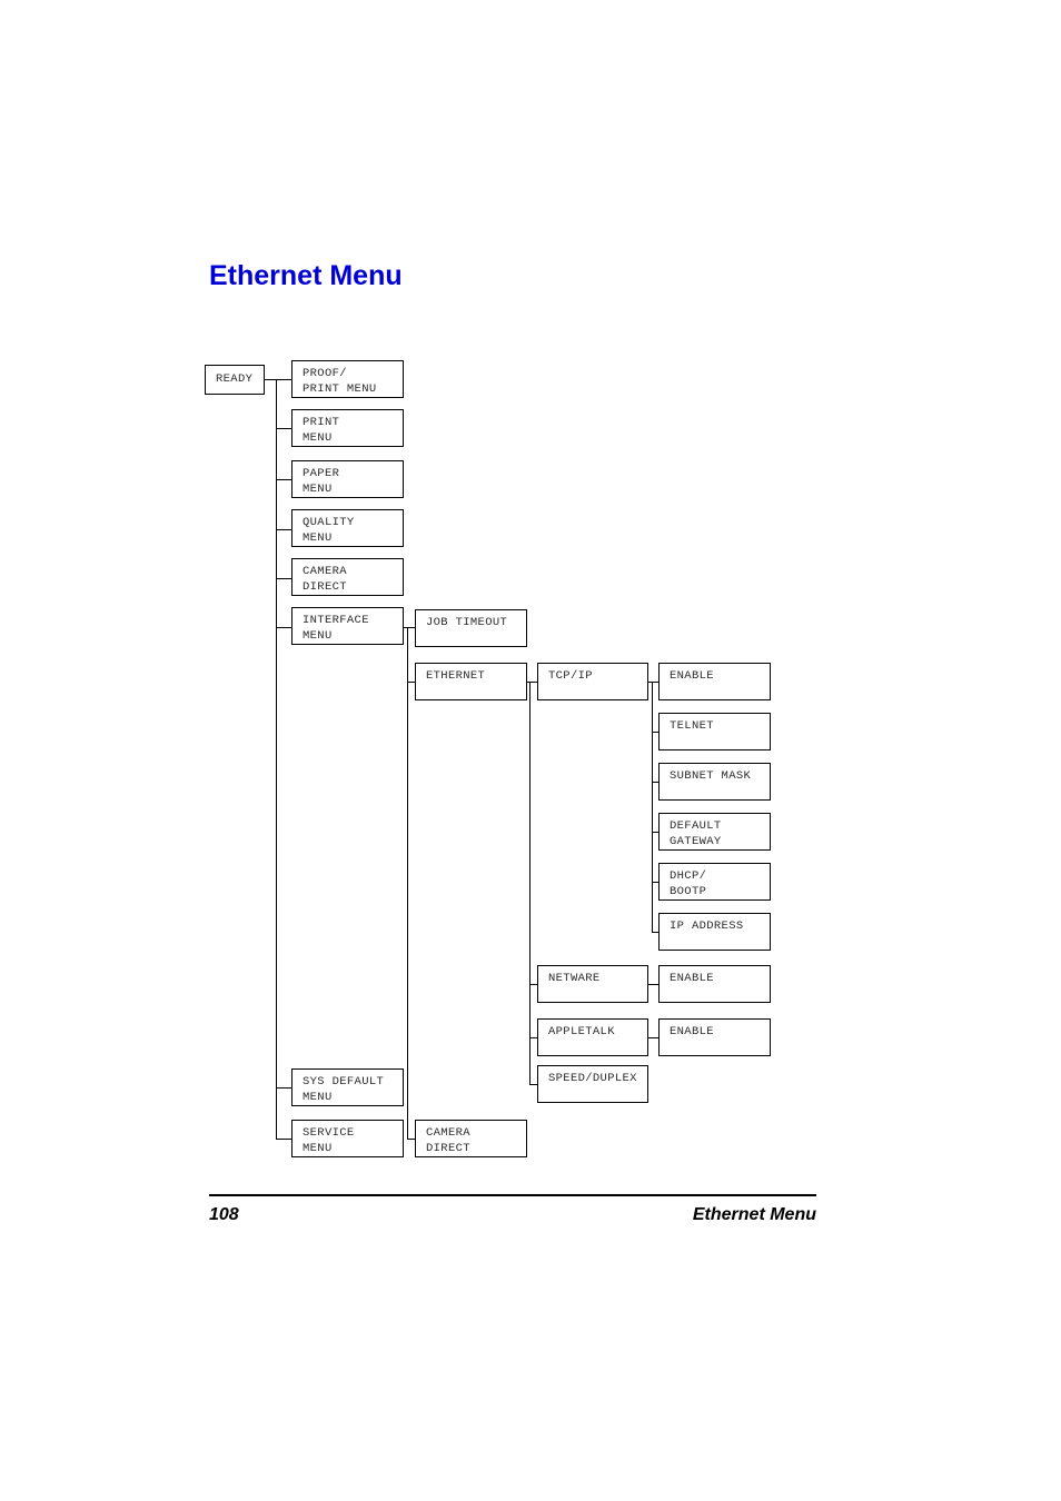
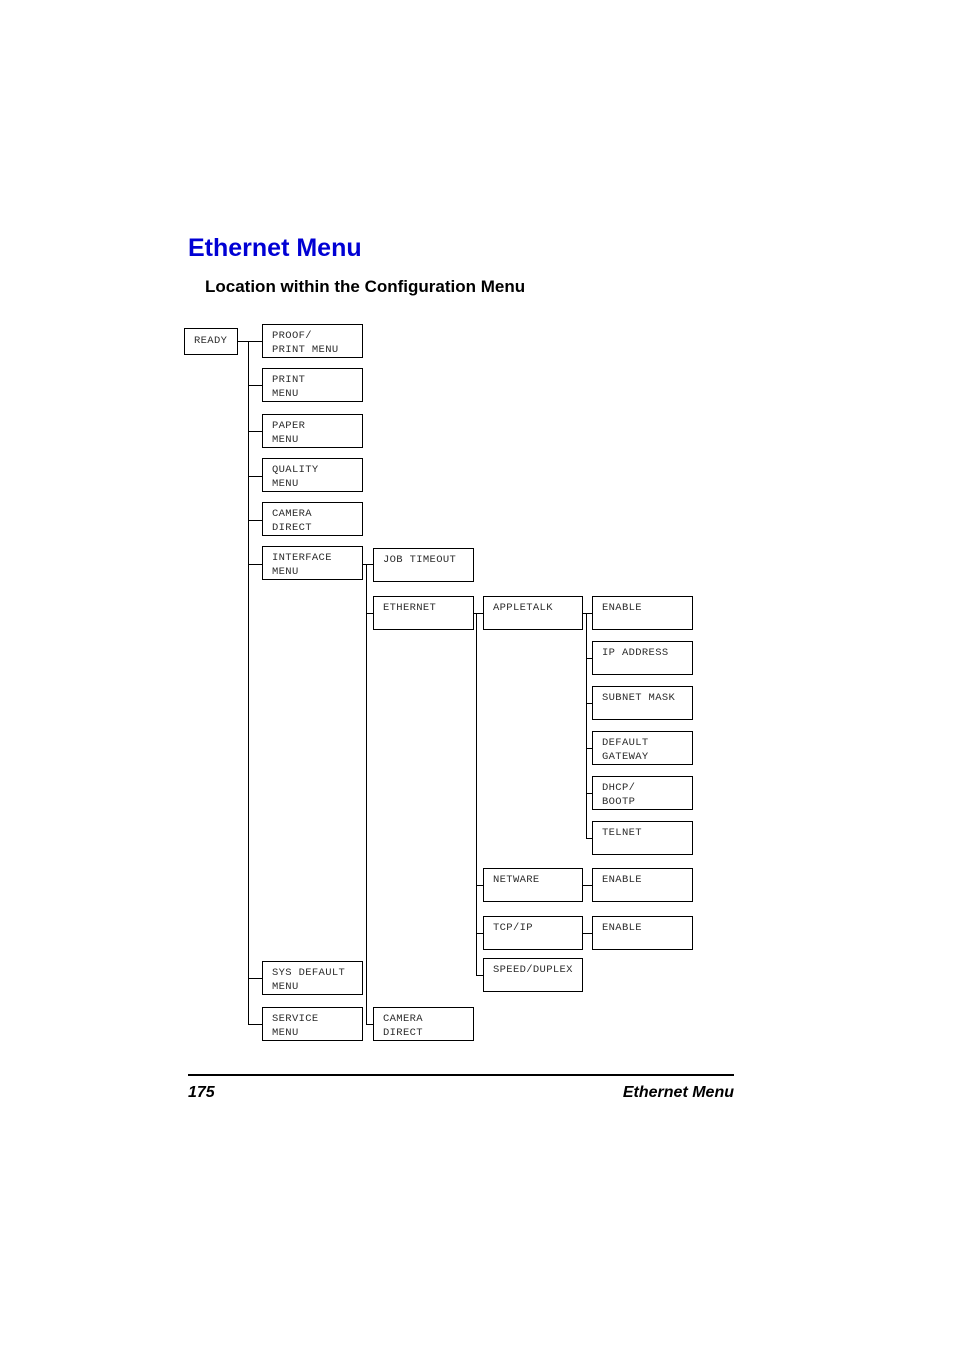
  Ethernet Menu
+ Location within the Configuration Menu
  READY
  PROOF/
  PRINT MENU
  PRINT
  MENU
  PAPER
  MENU
  QUALITY
  MENU
  CAMERA
  DIRECT
  INTERFACE
  MENU
  SYS DEFAULT
  MENU
  SERVICE
  MENU
  JOB TIMEOUT
  ETHERNET
  CAMERA
  DIRECT
- TCP/IP
+ APPLETALK
  NETWARE
- APPLETALK
+ TCP/IP
  SPEED/DUPLEX
  ENABLE
- TELNET
+ IP ADDRESS
  SUBNET MASK
  DEFAULT
  GATEWAY
  DHCP/
  BOOTP
- IP ADDRESS
+ TELNET
  ENABLE
  ENABLE
- 108
+ 175
  Ethernet Menu
